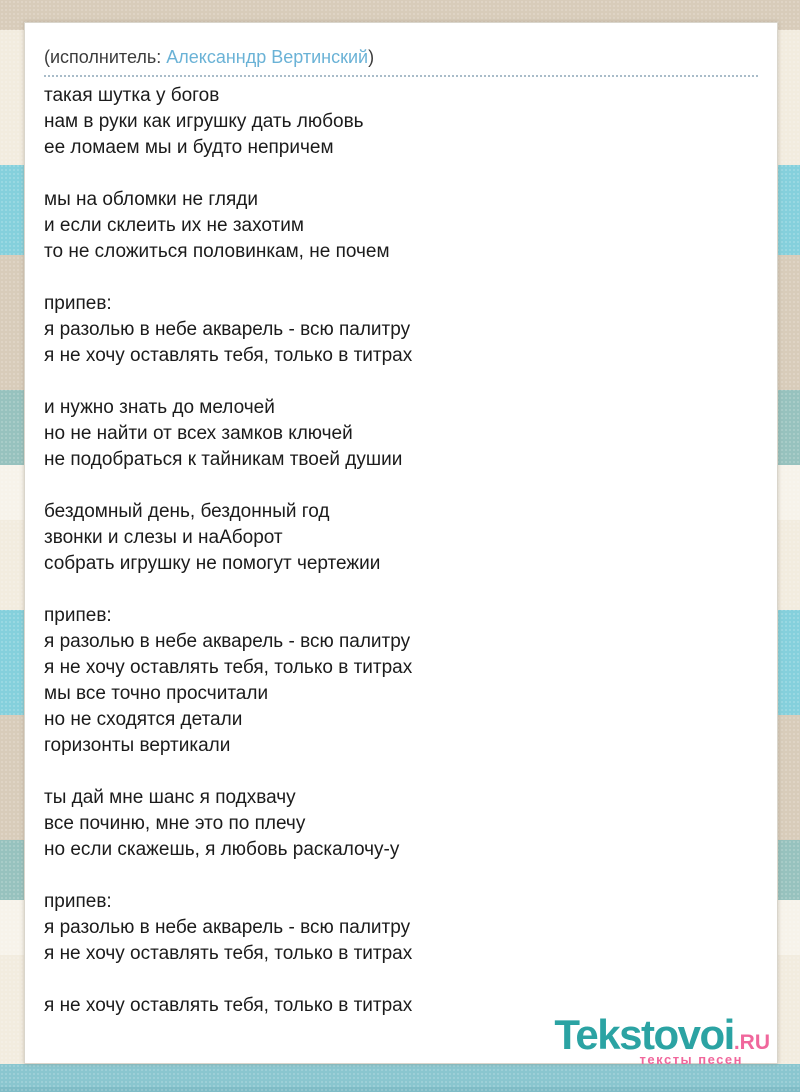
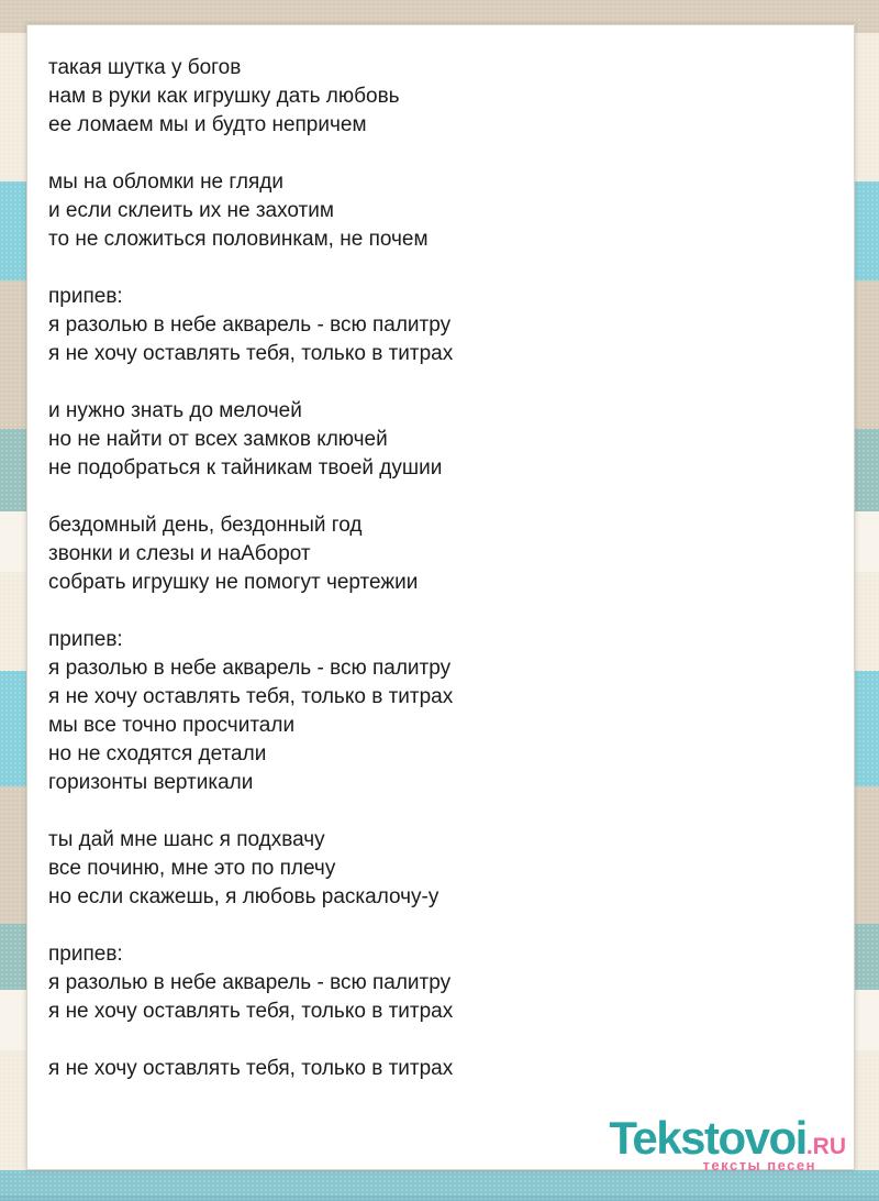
- (исполнитель: Алексанндр Вертинский)
  такая шутка у богов
  нам в руки как игрушку дать любовь
  ее ломаем мы и будто непричем
  мы на обломки не гляди
  и если склеить их не захотим
  то не сложиться половинкам, не почем
  припев:
  я разолью в небе акварель - всю палитру
  я не хочу оставлять тебя, только в титрах
  и нужно знать до мелочей
  но не найти от всех замков ключей
  не подобраться к тайникам твоей душии
  бездомный день, бездонный год
  звонки и слезы и наАборот
  собрать игрушку не помогут чертежии
  припев:
  я разолью в небе акварель - всю палитру
  я не хочу оставлять тебя, только в титрах
  мы все точно просчитали
  но не сходятся детали
  горизонты вертикали
  ты дай мне шанс я подхвачу
  все починю, мне это по плечу
  но если скажешь, я любовь раскалочу-у
  припев:
  я разолью в небе акварель - всю палитру
  я не хочу оставлять тебя, только в титрах
  я не хочу оставлять тебя, только в титрах
  Tekstovoi.RU
  тексты песен
